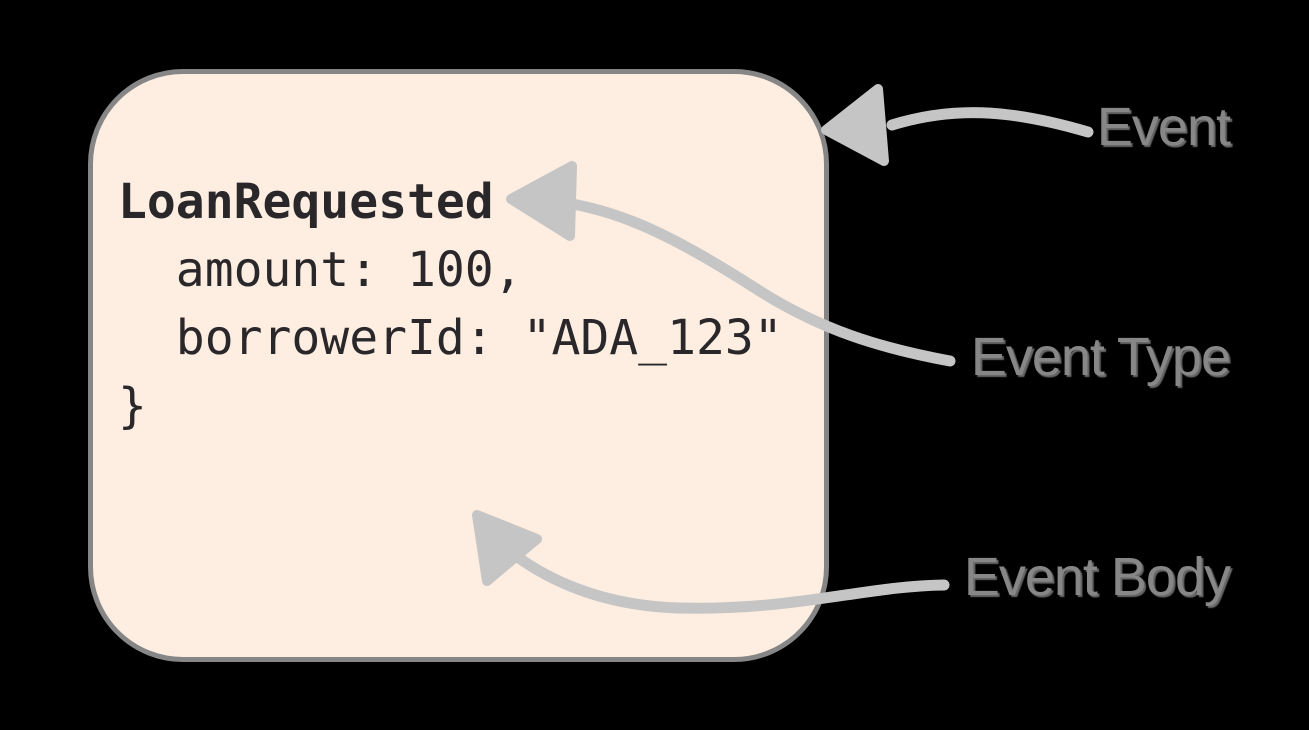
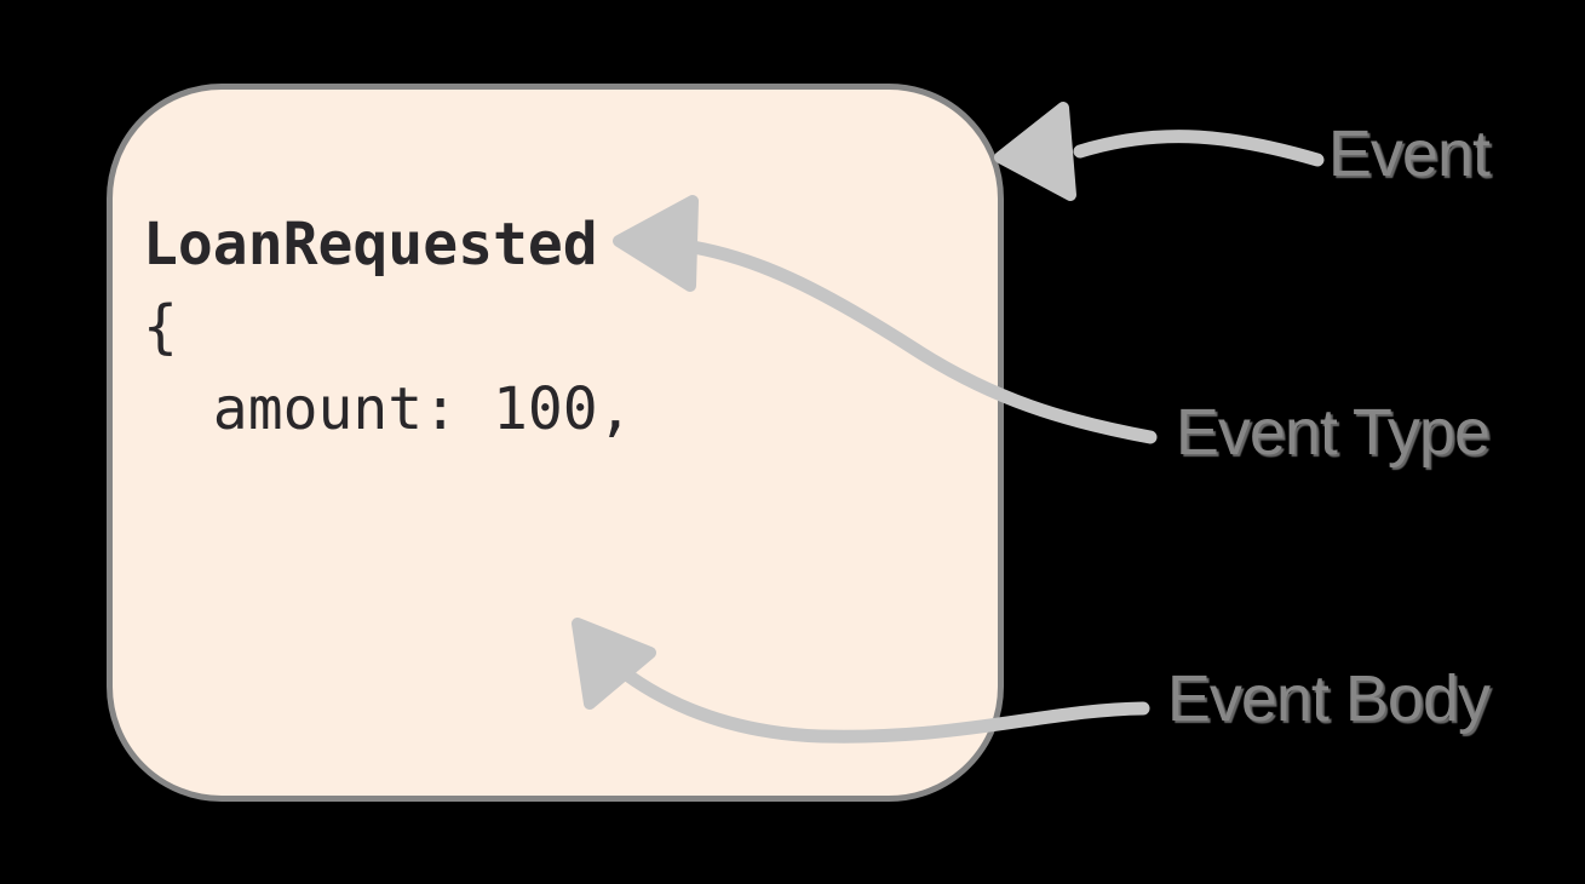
  LoanRequested
+ {
  amount: 100,
- borrowerId: "ADA_123"
- }
  Event
  Event Type
  Event Body
